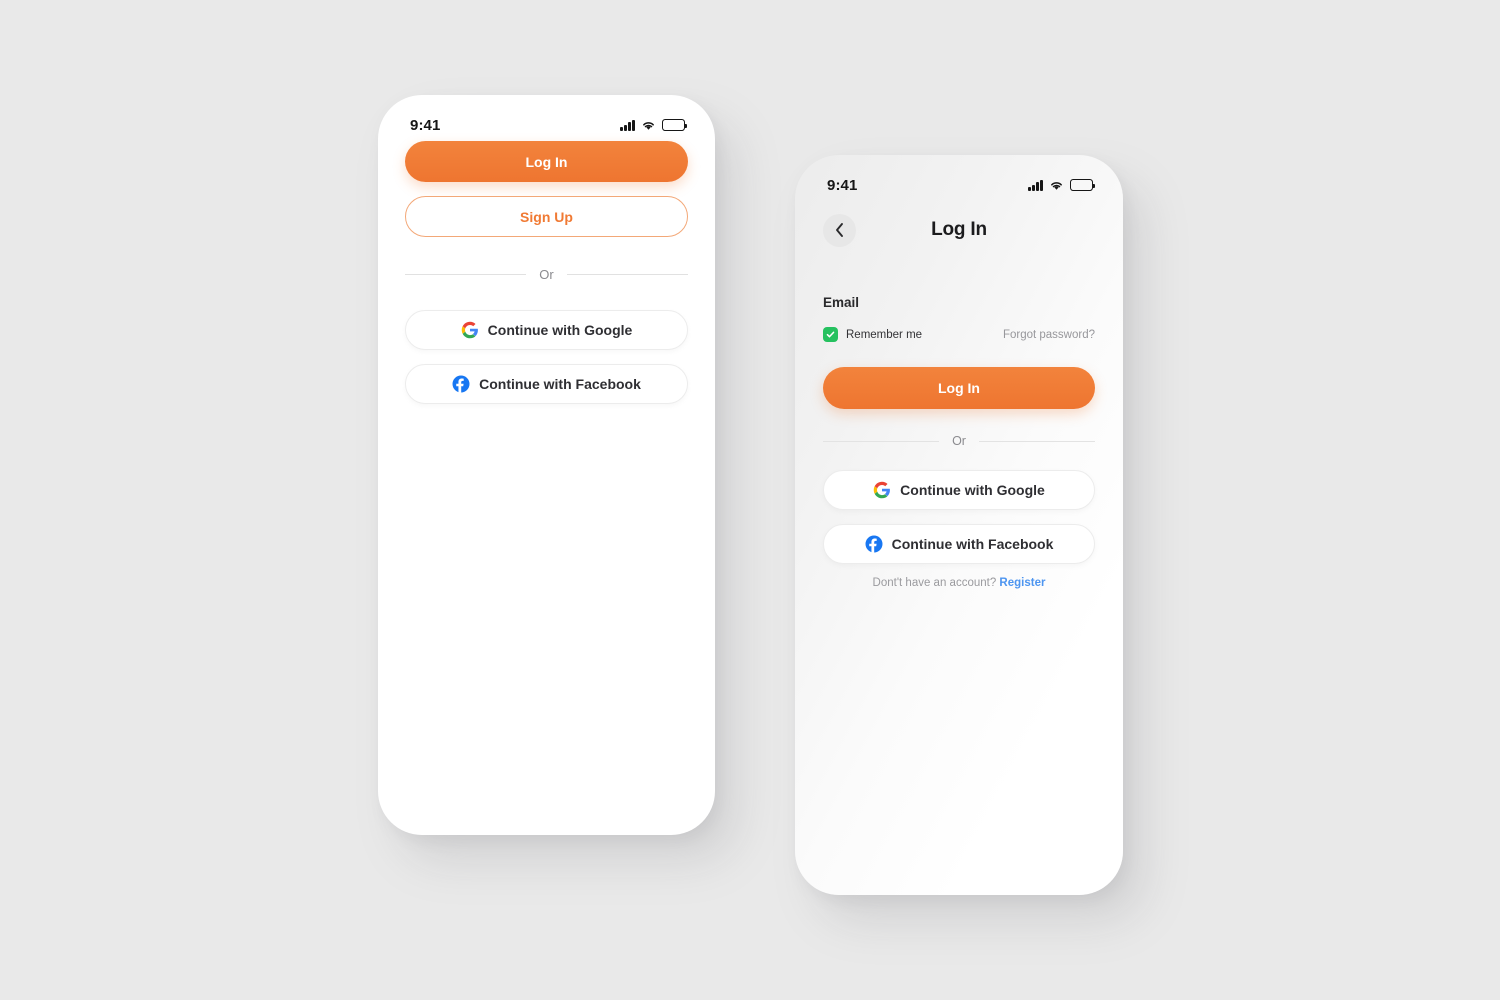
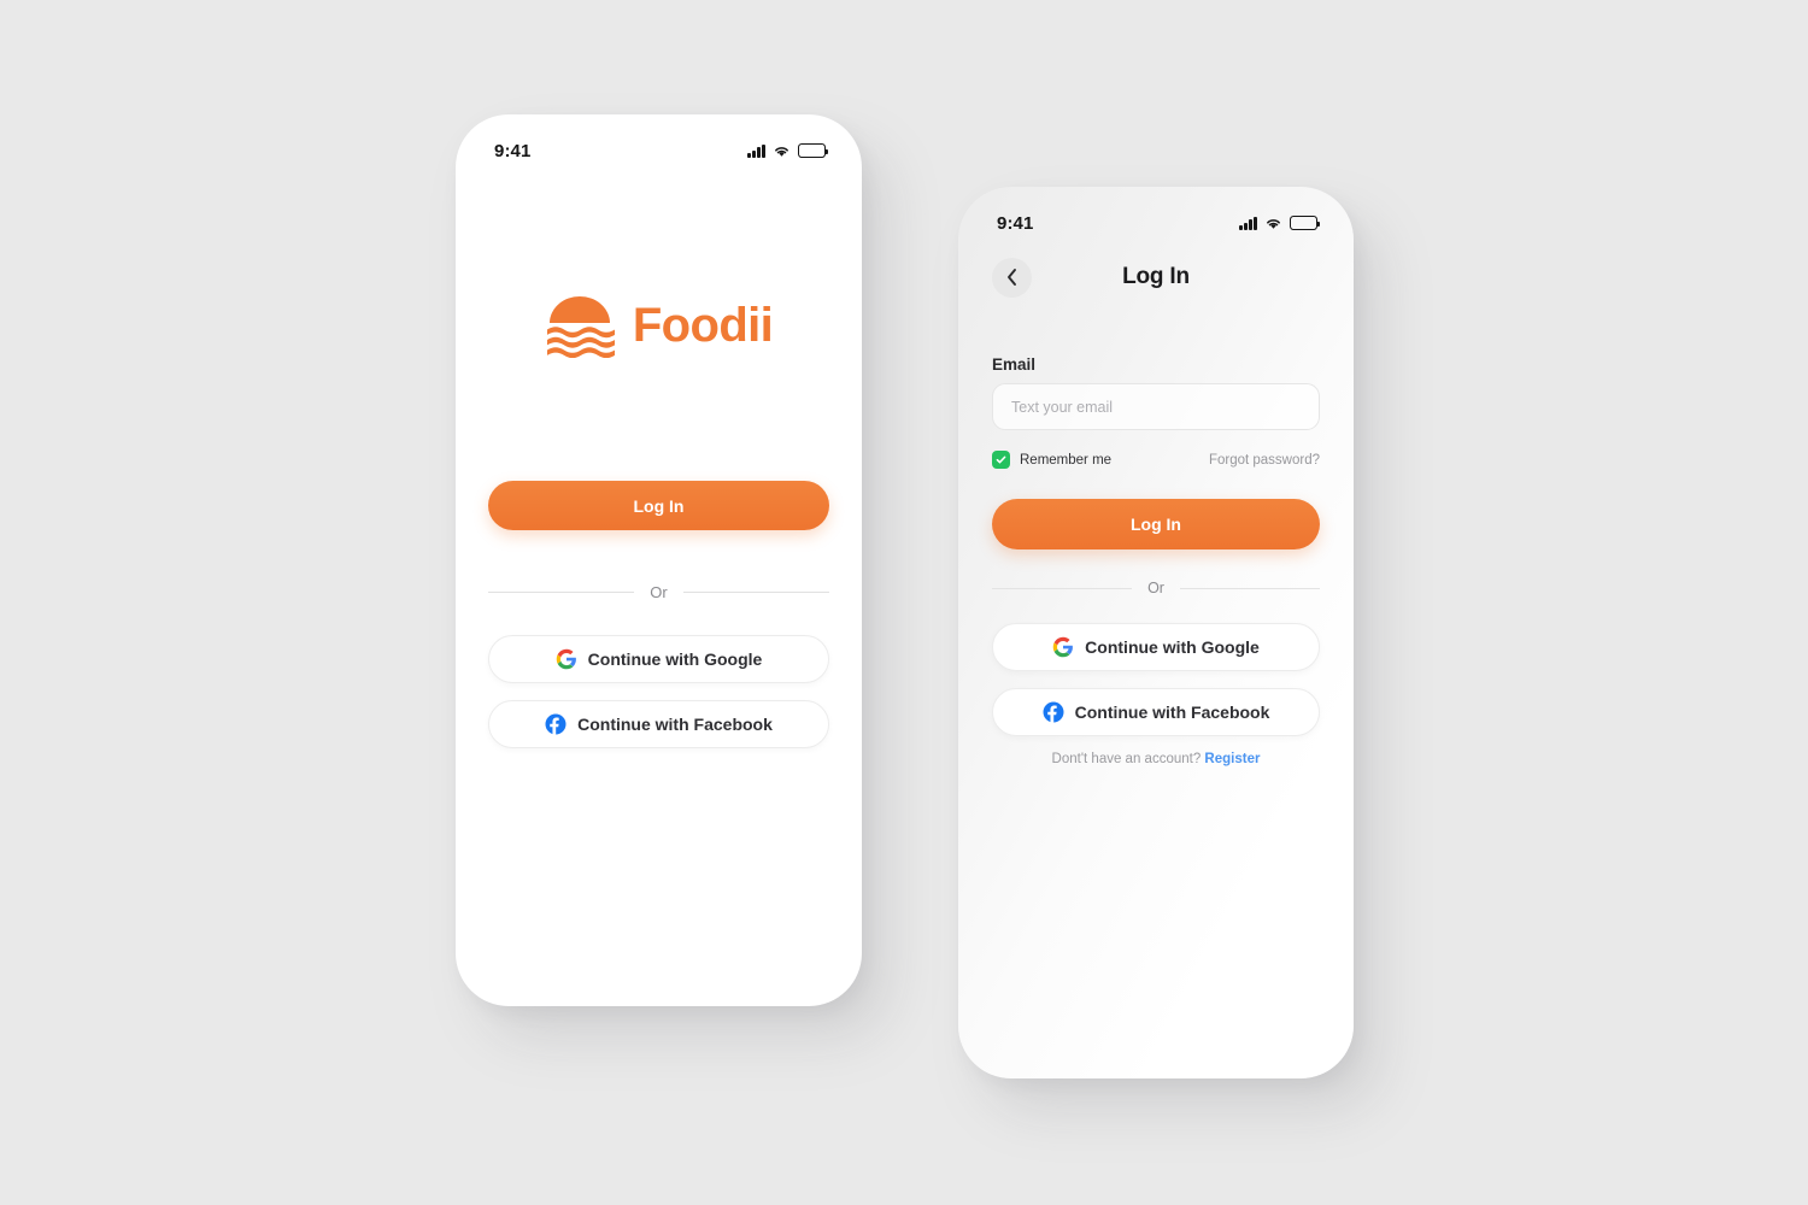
  9:41
+ Foodii
  Log In
- Sign Up
  Or
  Continue with Google
  Continue with Facebook
  9:41
  Log In
  Email
+ Text your email
  Remember me
  Forgot password?
  Log In
  Or
  Continue with Google
  Continue with Facebook
  Dont't have an account? Register
